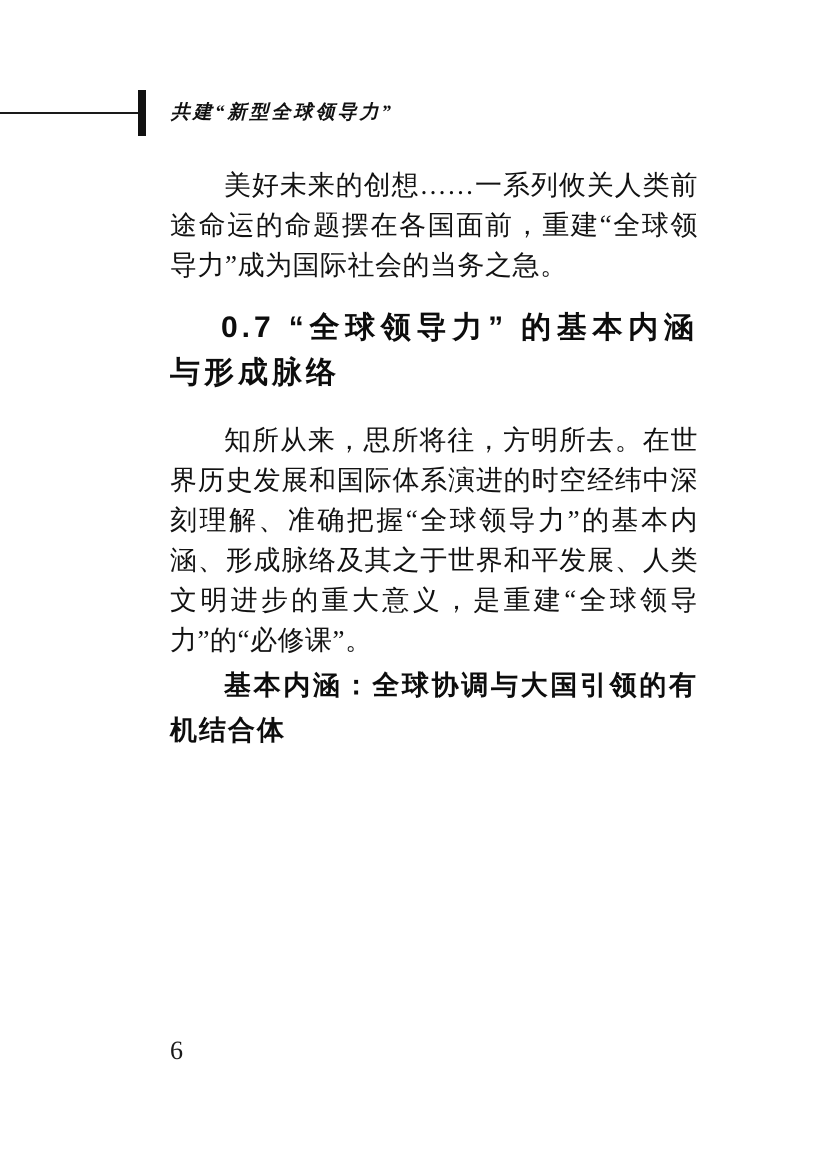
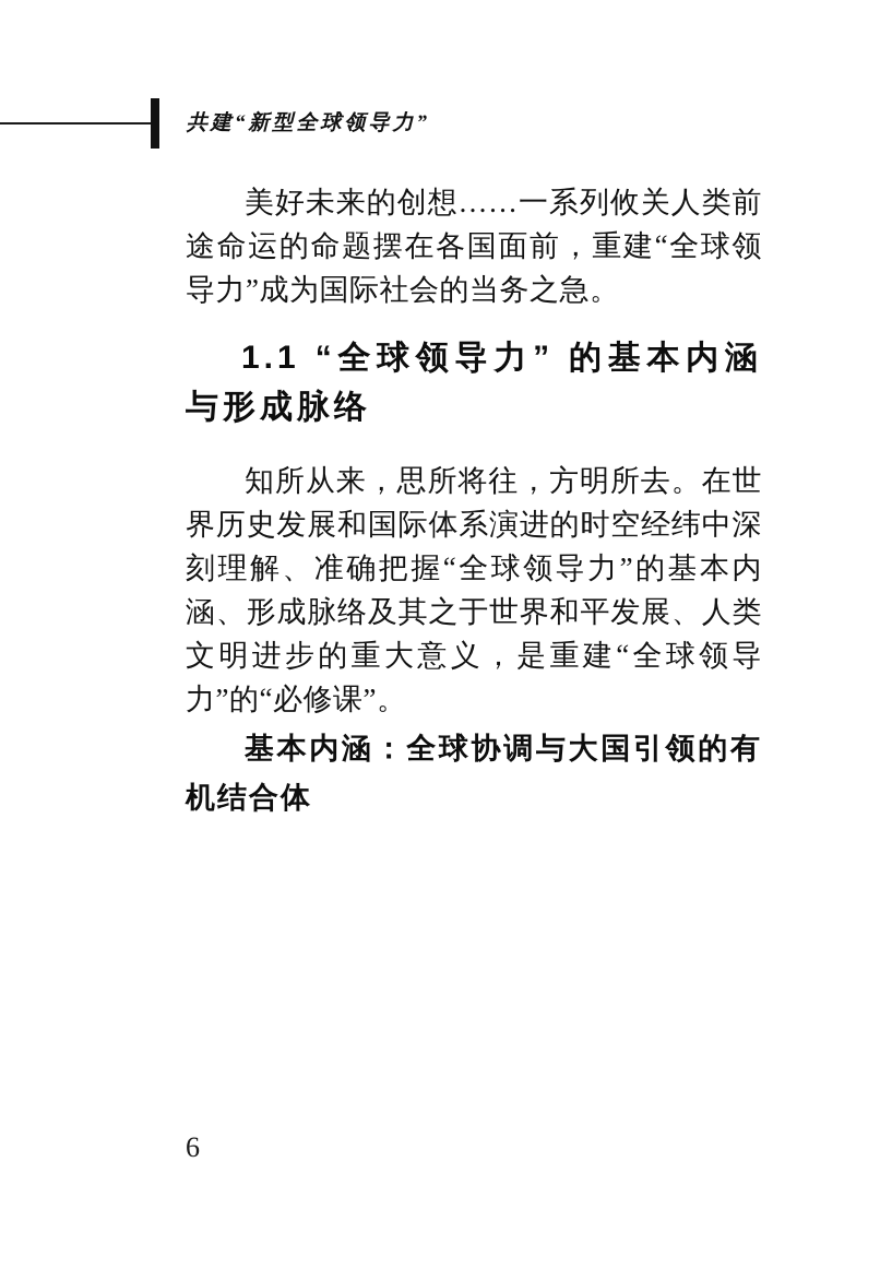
  共建“新型全球领导力”
  美好未来的创想……一系列攸关人类前途命运的命题摆在各国面前，重建“全球领导力”成为国际社会的当务之急。
- 0.7 “全球领导力” 的基本内涵与形成脉络
+ 1.1 “全球领导力” 的基本内涵与形成脉络
  知所从来，思所将往，方明所去。在世界历史发展和国际体系演进的时空经纬中深刻理解、准确把握“全球领导力”的基本内涵、形成脉络及其之于世界和平发展、人类文明进步的重大意义，是重建“全球领导力”的“必修课”。
  基本内涵：全球协调与大国引领的有机结合体
  6
